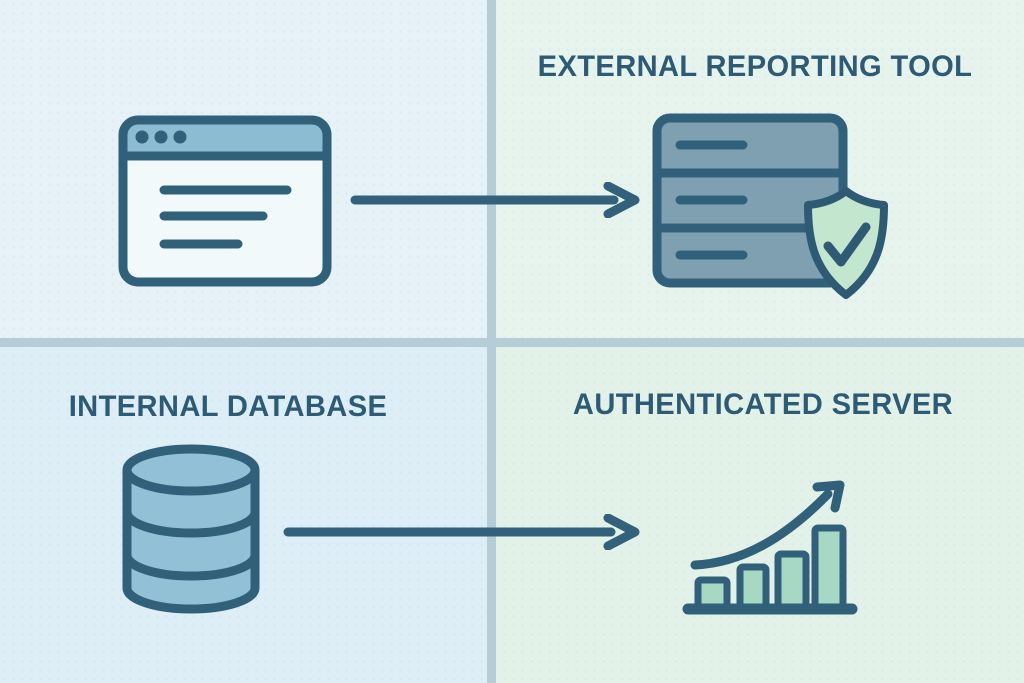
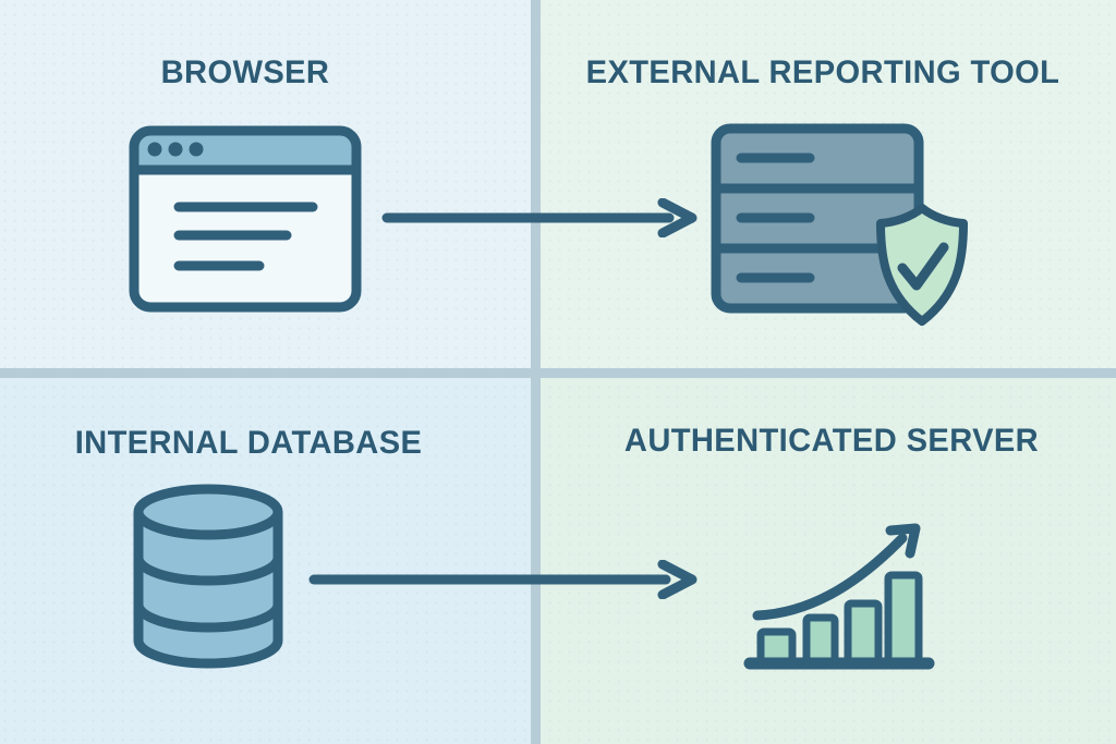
+ BROWSER
  EXTERNAL REPORTING TOOL
  INTERNAL DATABASE
  AUTHENTICATED SERVER
